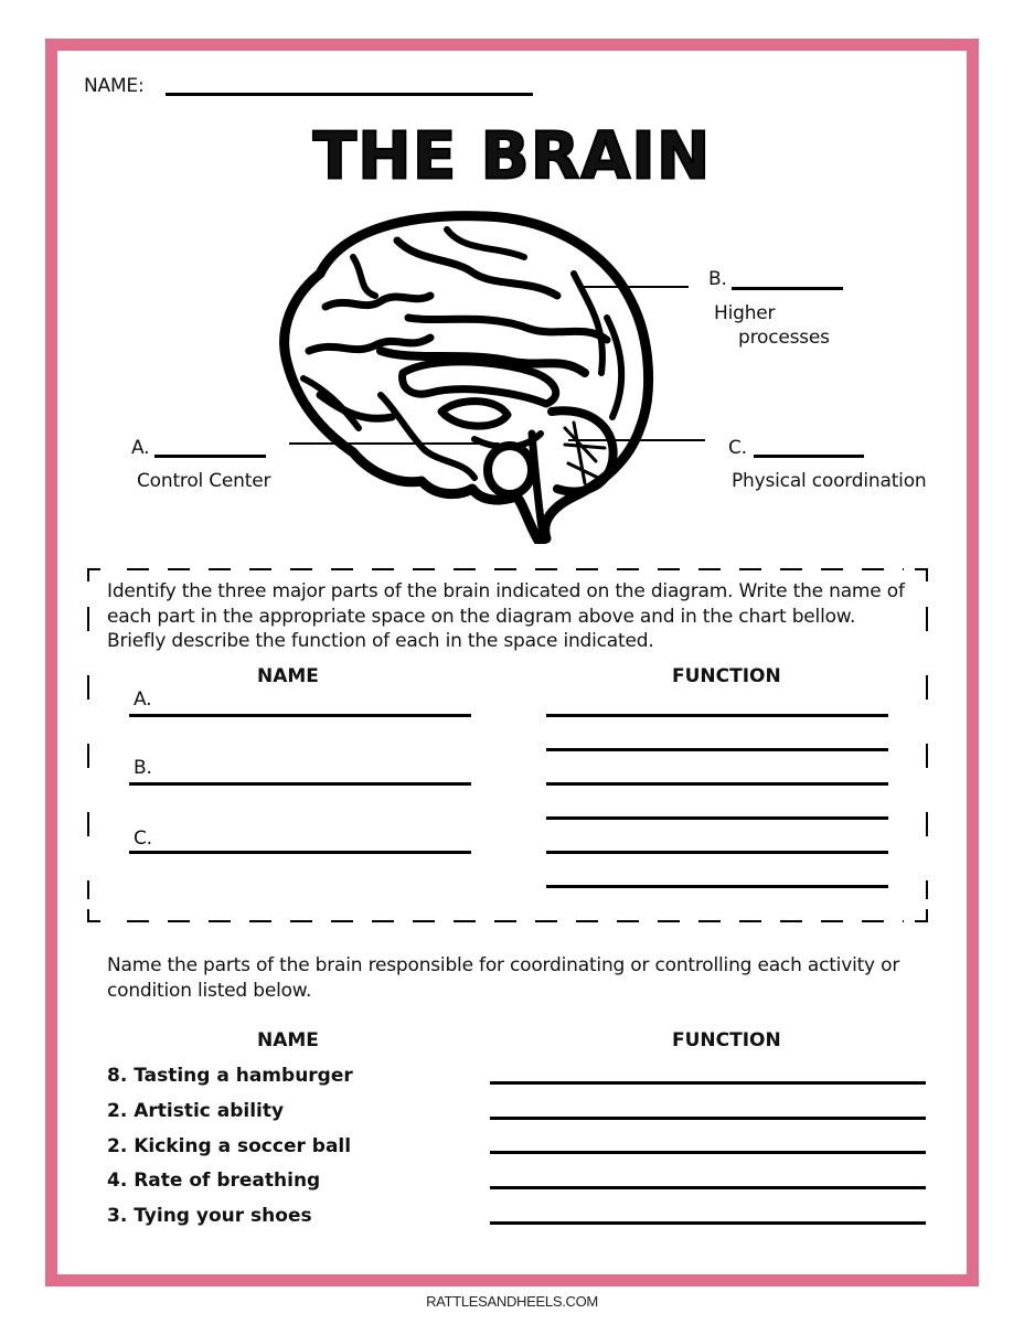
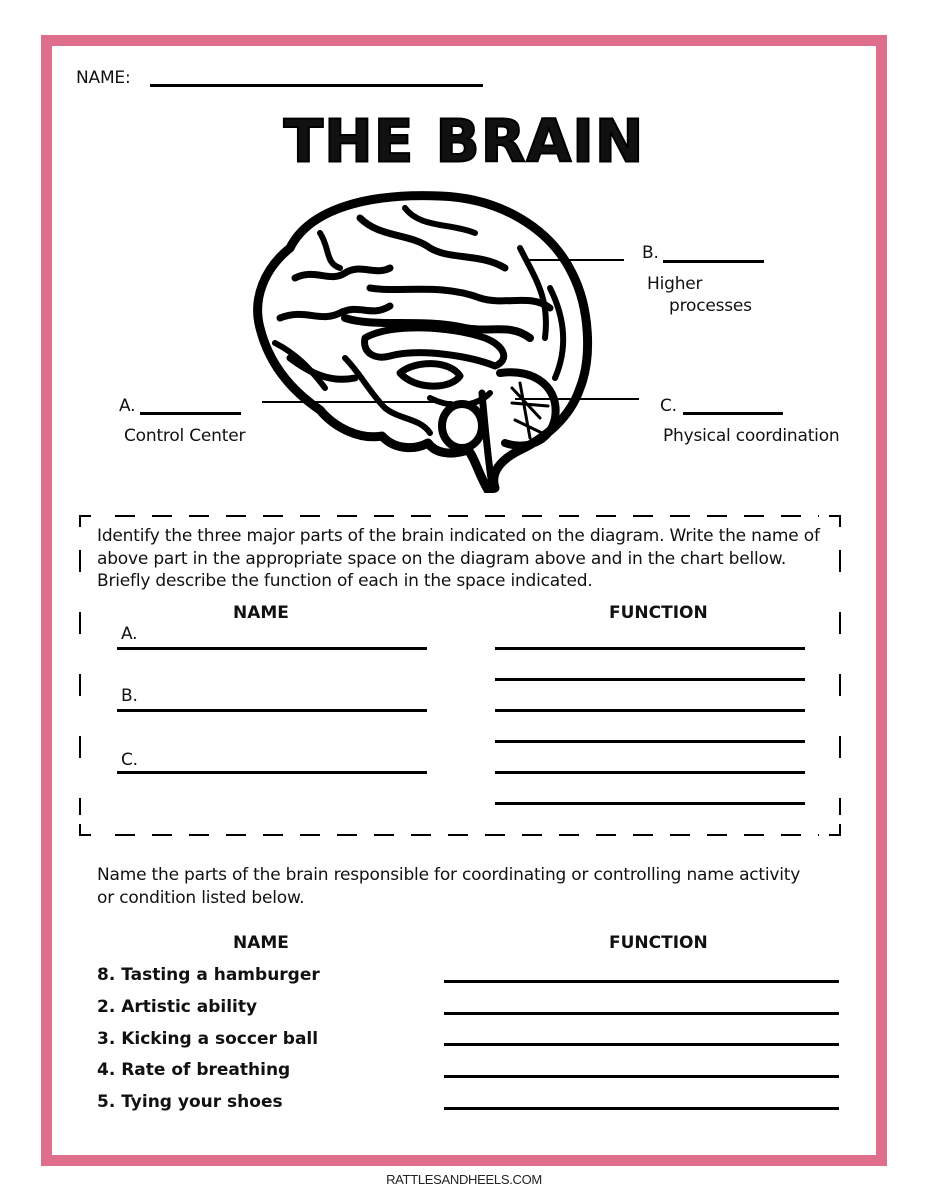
  NAME:
  THE BRAIN
  B.
  Higher
  processes
  A.
  Control Center
  C.
  Physical coordination
- Identify the three major parts of the brain indicated on the diagram. Write the name of each part in the appropriate space on the diagram above and in the chart bellow. Briefly describe the function of each in the space indicated.
+ Identify the three major parts of the brain indicated on the diagram. Write the name of above part in the appropriate space on the diagram above and in the chart bellow. Briefly describe the function of each in the space indicated.
  NAME
  FUNCTION
  A.
  B.
  C.
- Name the parts of the brain responsible for coordinating or controlling each activity or condition listed below.
+ Name the parts of the brain responsible for coordinating or controlling name activity or condition listed below.
  NAME
  FUNCTION
  8. Tasting a hamburger
  2. Artistic ability
- 2. Kicking a soccer ball
+ 3. Kicking a soccer ball
  4. Rate of breathing
- 3. Tying your shoes
+ 5. Tying your shoes
  RATTLESANDHEELS.COM
